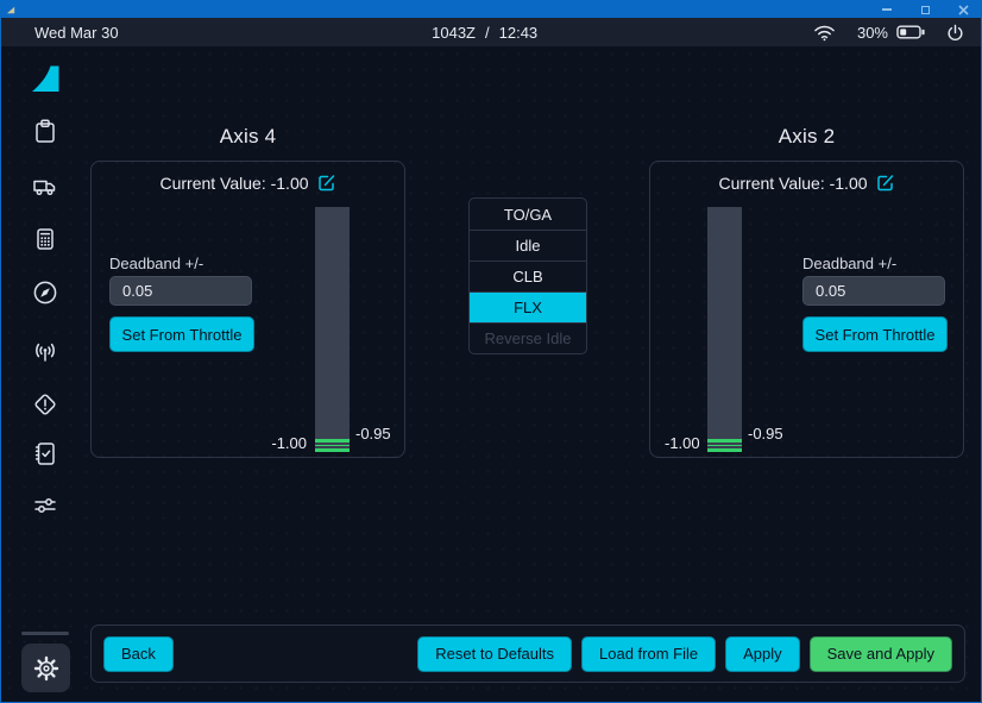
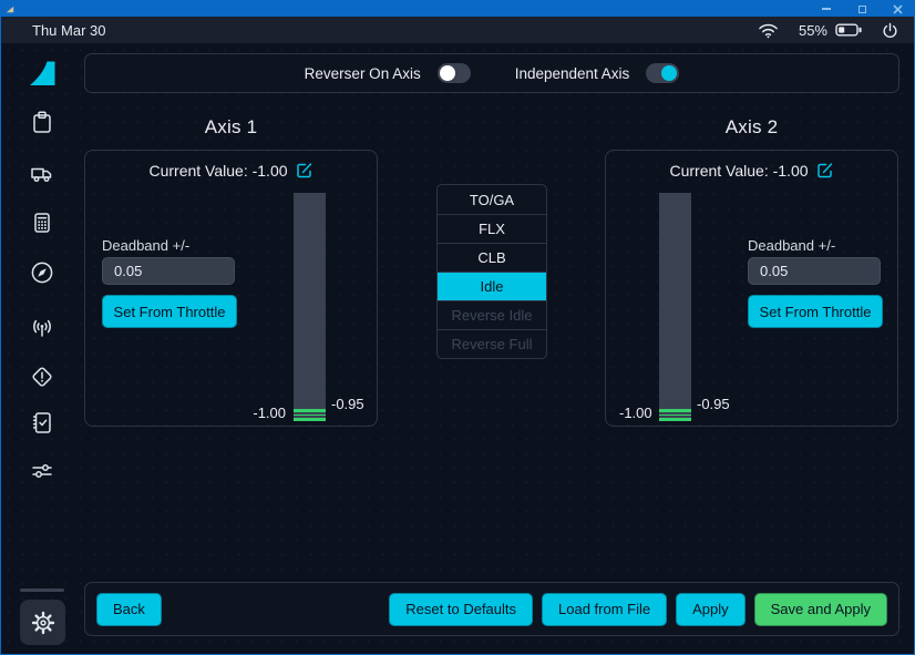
- Wed Mar 30
+ Thu Mar 30
- 1043Z
- /
- 12:43
- 30%
+ 55%
+ Reverser On Axis
+ Independent Axis
- Axis 4
+ Axis 1
  Axis 2
  Current Value: -1.00
  Deadband +/-
  0.05
  Set From Throttle
  -1.00
  -0.95
  TO/GA
- Idle
+ FLX
  CLB
- FLX
+ Idle
  Reverse Idle
+ Reverse Full
  Current Value: -1.00
  Deadband +/-
  0.05
  Set From Throttle
  -1.00
  -0.95
  Back
  Reset to Defaults
  Load from File
  Apply
  Save and Apply
